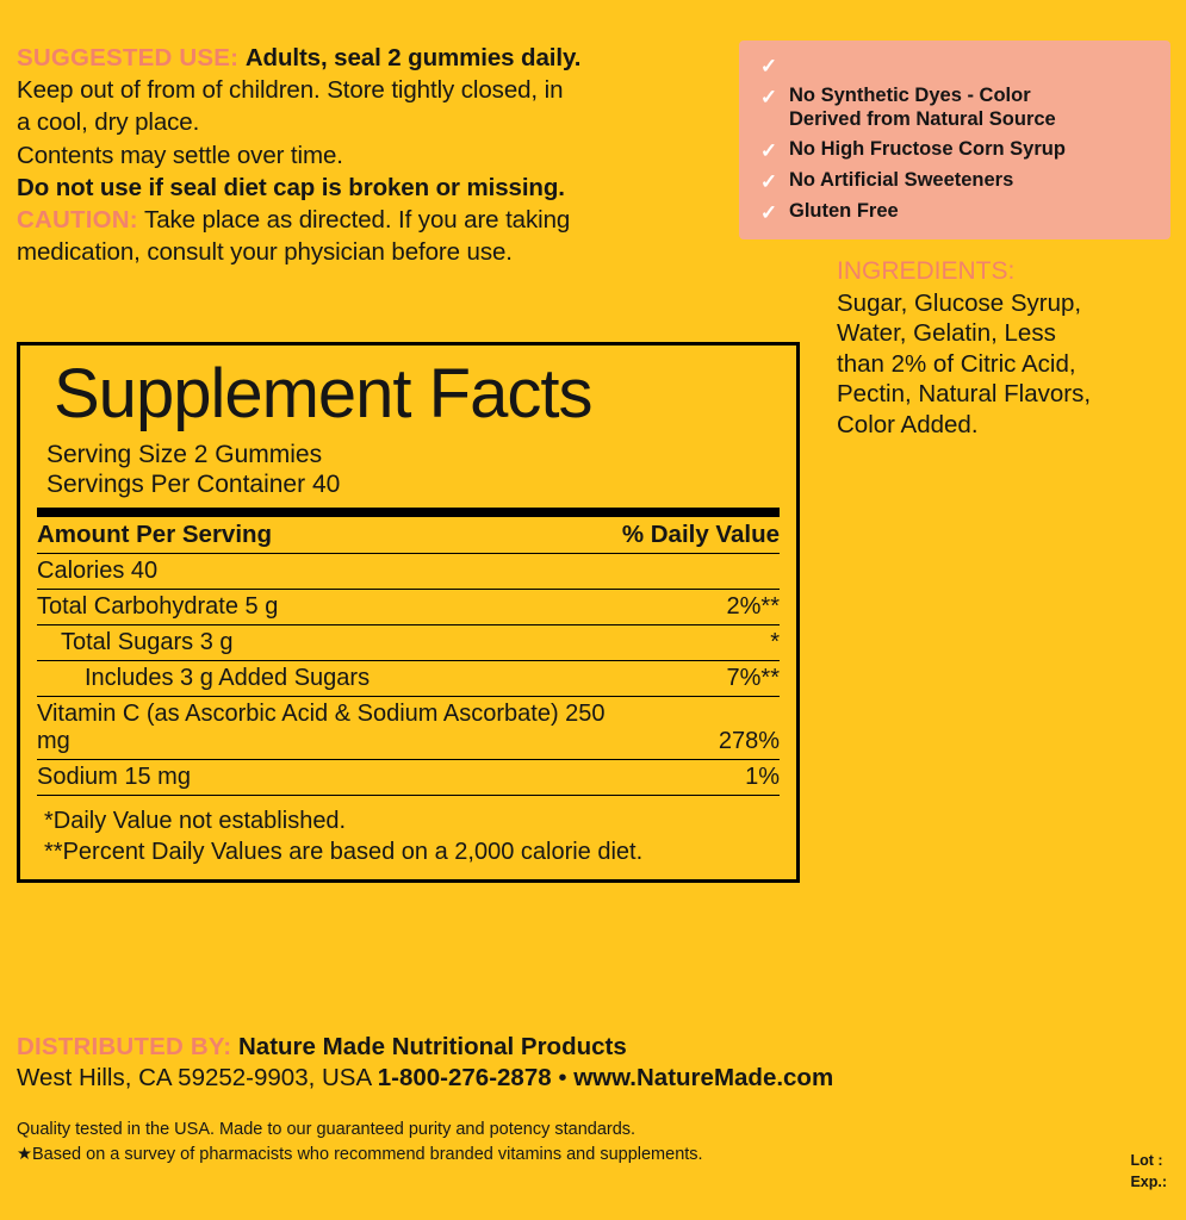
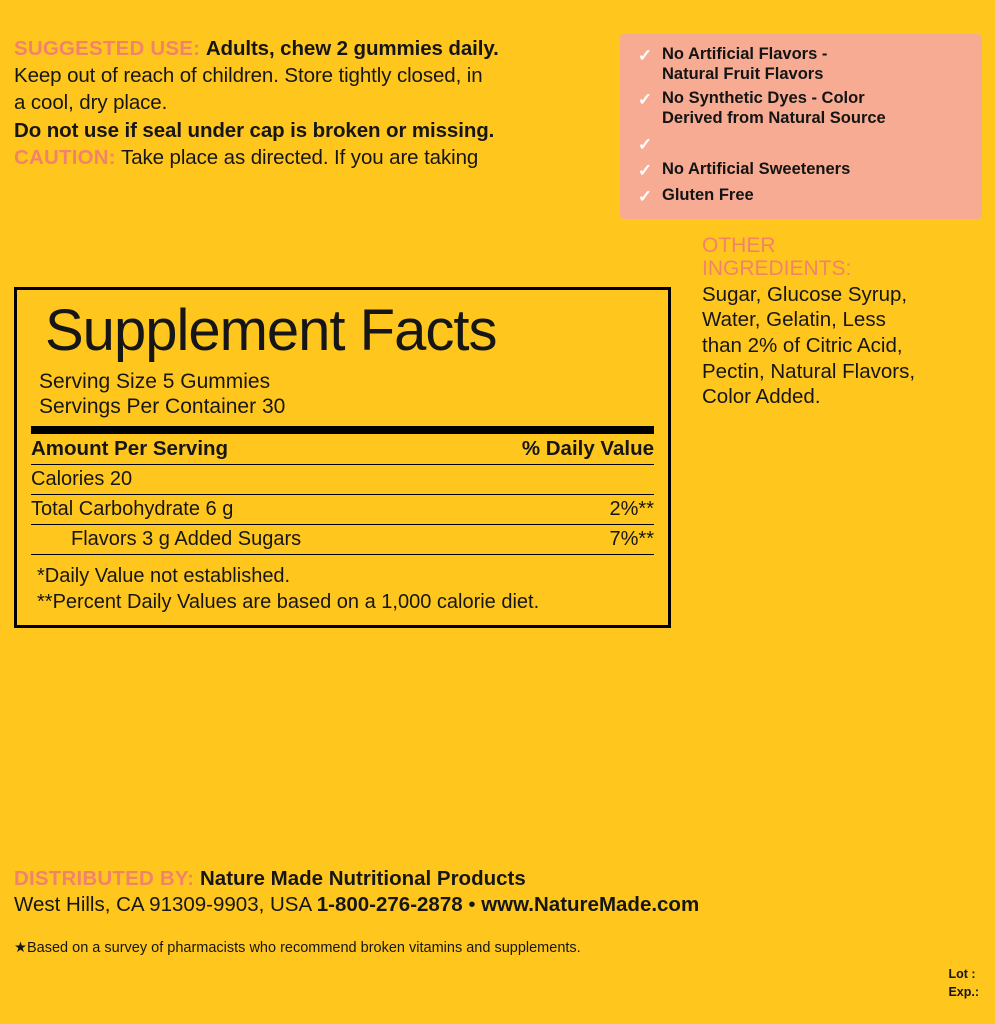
- SUGGESTED USE: Adults, seal 2 gummies daily.
+ SUGGESTED USE: Adults, chew 2 gummies daily.
- Keep out of from of children. Store tightly closed, in
+ Keep out of reach of children. Store tightly closed, in
  a cool, dry place.
- Contents may settle over time.
- Do not use if seal diet cap is broken or missing.
+ Do not use if seal under cap is broken or missing.
  CAUTION: Take place as directed. If you are taking
- medication, consult your physician before use.
  ✓
+ No Artificial Flavors -
+ Natural Fruit Flavors
  ✓
  No Synthetic Dyes - Color
  Derived from Natural Source
  ✓
- No High Fructose Corn Syrup
  ✓
  No Artificial Sweeteners
  ✓
  Gluten Free
+ OTHER
  INGREDIENTS:
  Sugar, Glucose Syrup,
  Water, Gelatin, Less
  than 2% of Citric Acid,
  Pectin, Natural Flavors,
  Color Added.
  Supplement Facts
- Serving Size 2 Gummies
+ Serving Size 5 Gummies
- Servings Per Container 40
+ Servings Per Container 30
  Amount Per Serving	% Daily Value
- Calories 40
+ Calories 20
- Total Carbohydrate 5 g	2%**
+ Total Carbohydrate 6 g	2%**
- Total Sugars 3 g	*
- Includes 3 g Added Sugars	7%**
+ Flavors 3 g Added Sugars	7%**
- Vitamin C (as Ascorbic Acid & Sodium Ascorbate) 250 mg	278%
- Sodium 15 mg	1%
  *Daily Value not established.
- **Percent Daily Values are based on a 2,000 calorie diet.
+ **Percent Daily Values are based on a 1,000 calorie diet.
  DISTRIBUTED BY: Nature Made Nutritional Products
- West Hills, CA 59252-9903, USA 1-800-276-2878 • www.NatureMade.com
+ West Hills, CA 91309-9903, USA 1-800-276-2878 • www.NatureMade.com
- Quality tested in the USA. Made to our guaranteed purity and potency standards.
- ★Based on a survey of pharmacists who recommend branded vitamins and supplements.
+ ★Based on a survey of pharmacists who recommend broken vitamins and supplements.
  Lot :
  Exp.:
